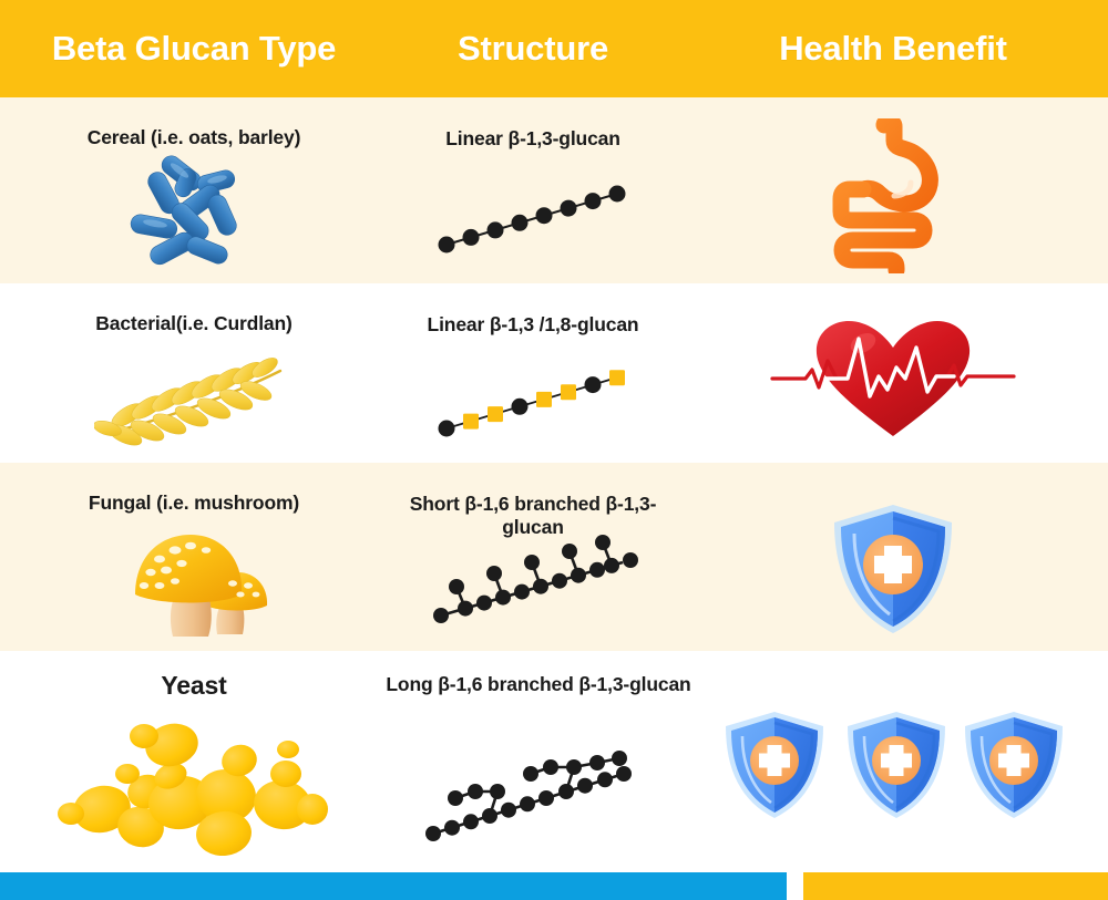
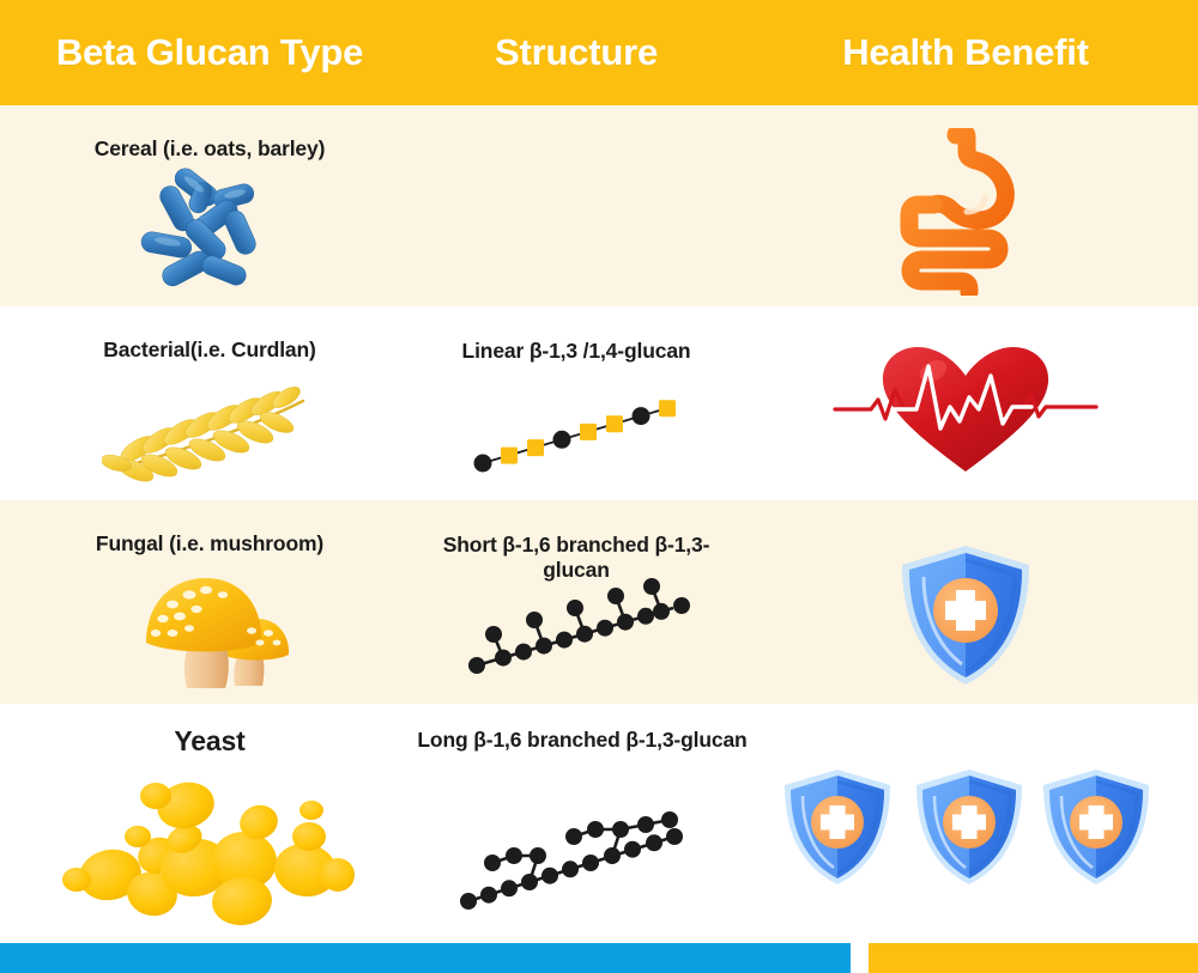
  Beta Glucan Type
  Structure
  Health Benefit
  Cereal (i.e. oats, barley)
- Linear β-1,3-glucan
  Bacterial(i.e. Curdlan)
- Linear β-1,3 /1,8-glucan
+ Linear β-1,3 /1,4-glucan
  Fungal (i.e. mushroom)
  Short β-1,6 branched β-1,3-glucan
  Yeast
  Long β-1,6 branched β-1,3-glucan
